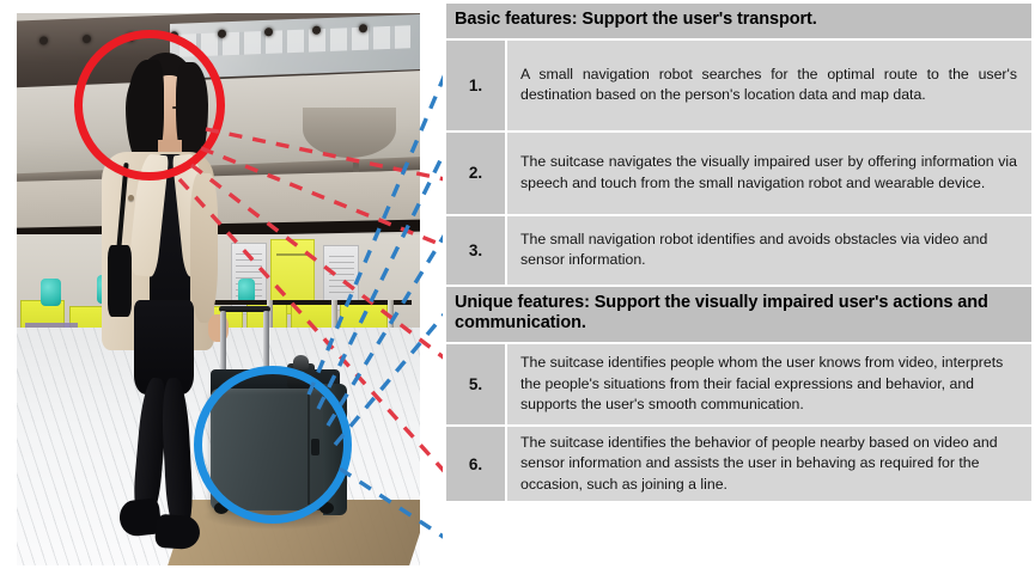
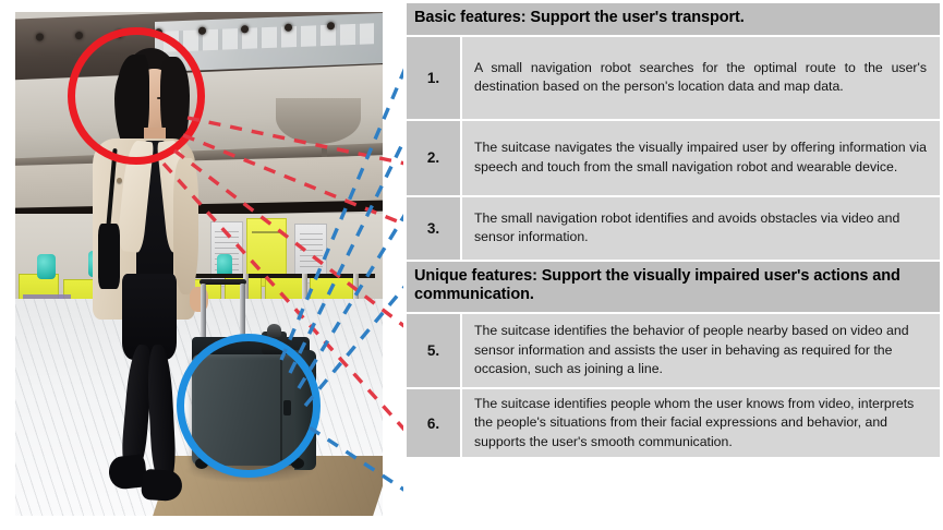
  Basic features: Support the user's transport.
  1.
  A small navigation robot searches for the optimal route to the user's destination based on the person's location data and map data.
  2.
  The suitcase navigates the visually impaired user by offering information via speech and touch from the small navigation robot and wearable device.
  3.
  The small navigation robot identifies and avoids obstacles via video and sensor information.
  Unique features: Support the visually impaired user's actions and communication.
  5.
- The suitcase identifies people whom the user knows from video, interprets the people's situations from their facial expressions and behavior, and supports the user's smooth communication.
+ The suitcase identifies the behavior of people nearby based on video and sensor information and assists the user in behaving as required for the occasion, such as joining a line.
  6.
- The suitcase identifies the behavior of people nearby based on video and sensor information and assists the user in behaving as required for the occasion, such as joining a line.
+ The suitcase identifies people whom the user knows from video, interprets the people's situations from their facial expressions and behavior, and supports the user's smooth communication.
